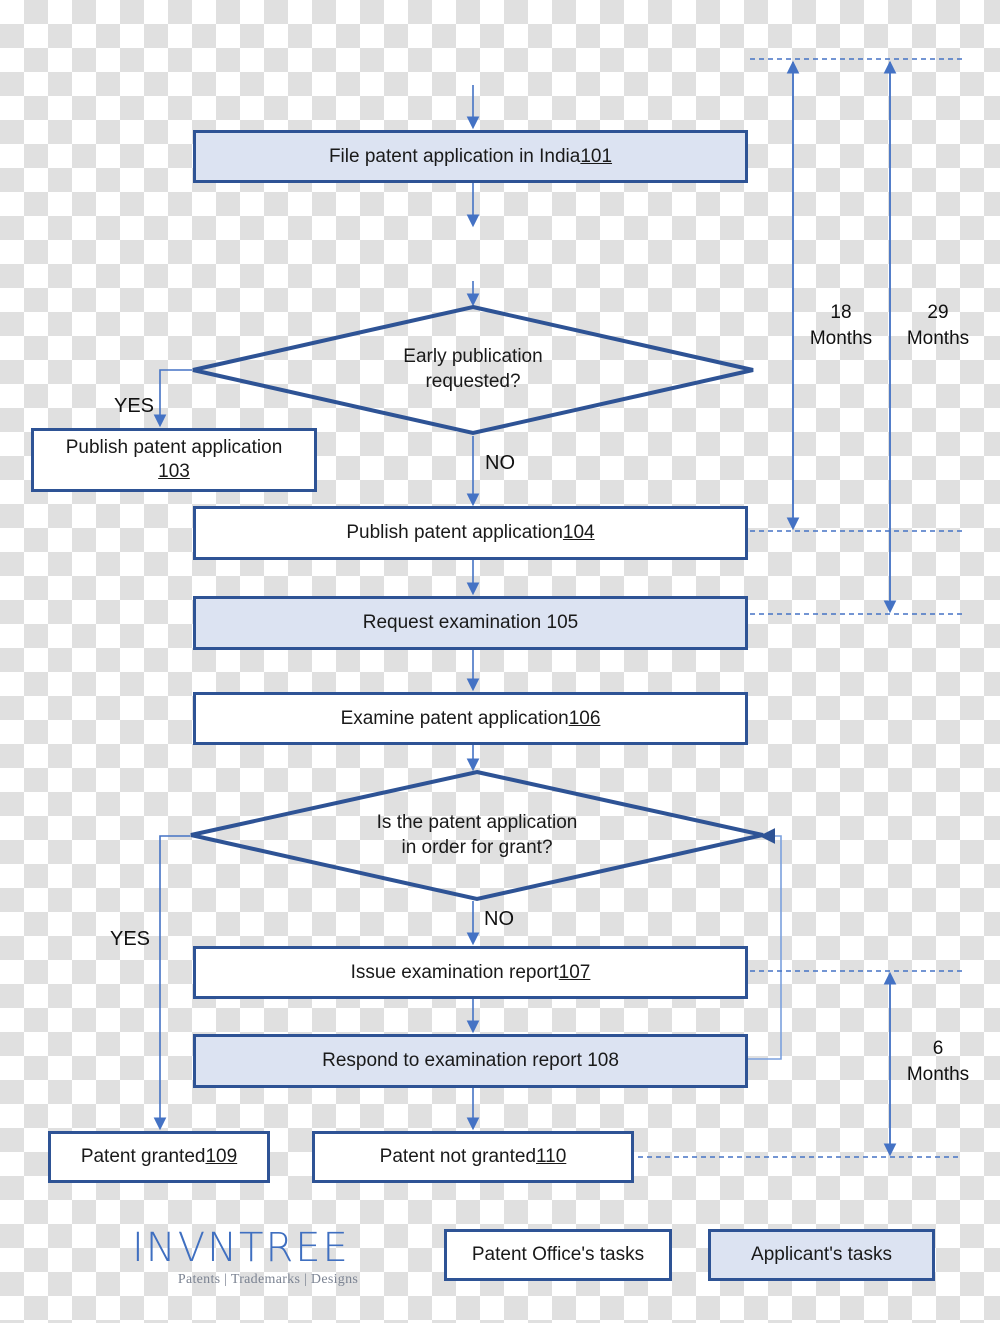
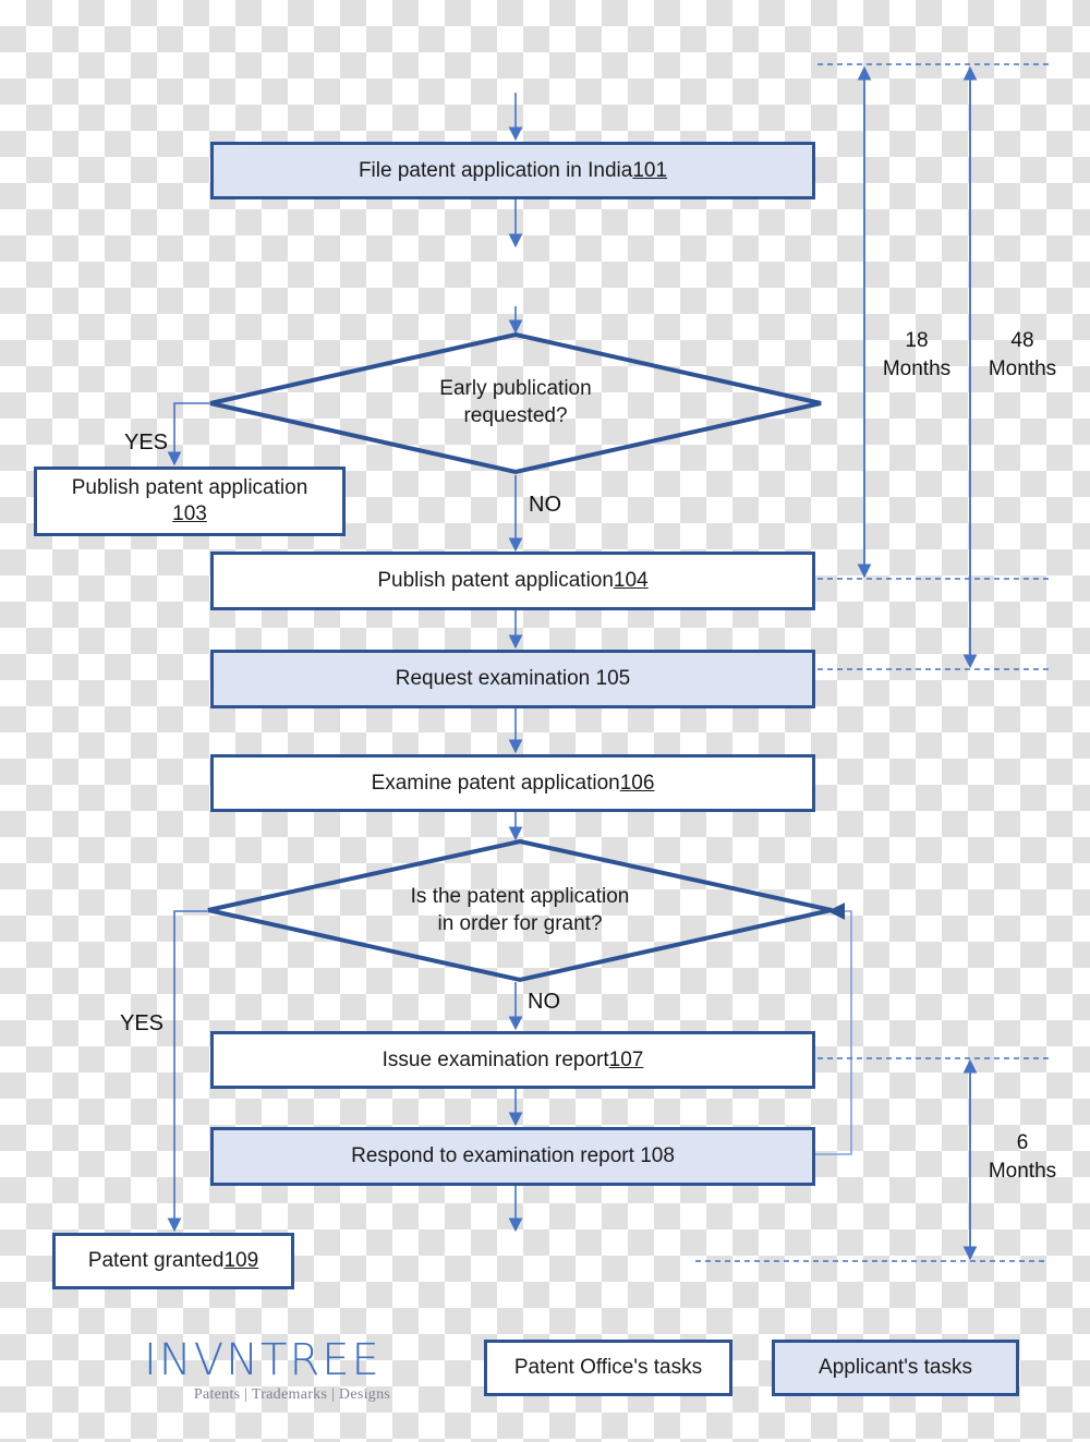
  File patent application in India
  101
  Early publication
  requested?
  Publish patent application
  103
  Publish patent application
  104
  Request examination 105
  Examine patent application
  106
  Is the patent application
  in order for grant?
  Issue examination report
  107
  Respond to examination report 108
  Patent granted
  109
- Patent not granted
- 110
  YES
  NO
  YES
  NO
  18
  Months
- 29
+ 48
  Months
  6
  Months
  INVNTREE
  Patents | Trademarks | Designs
  Patent Office's tasks
  Applicant's tasks
